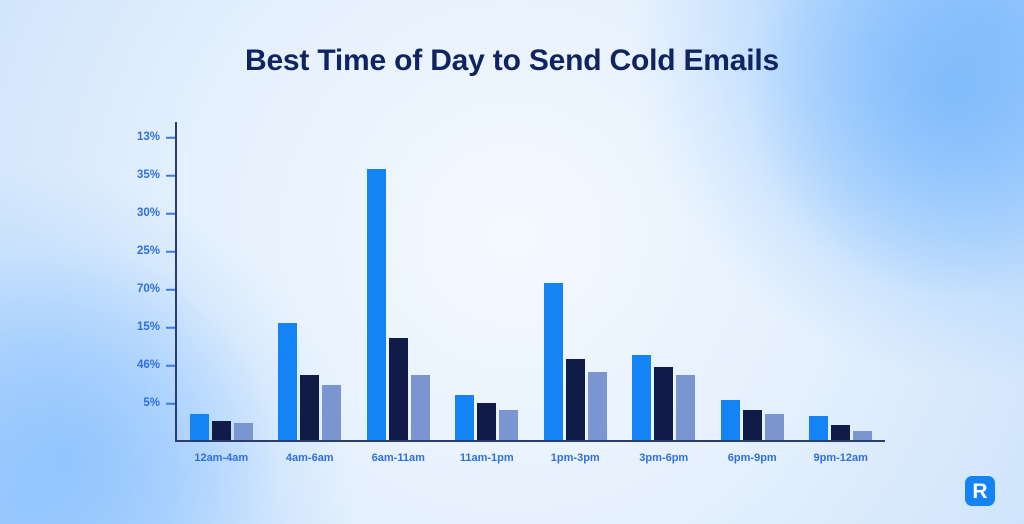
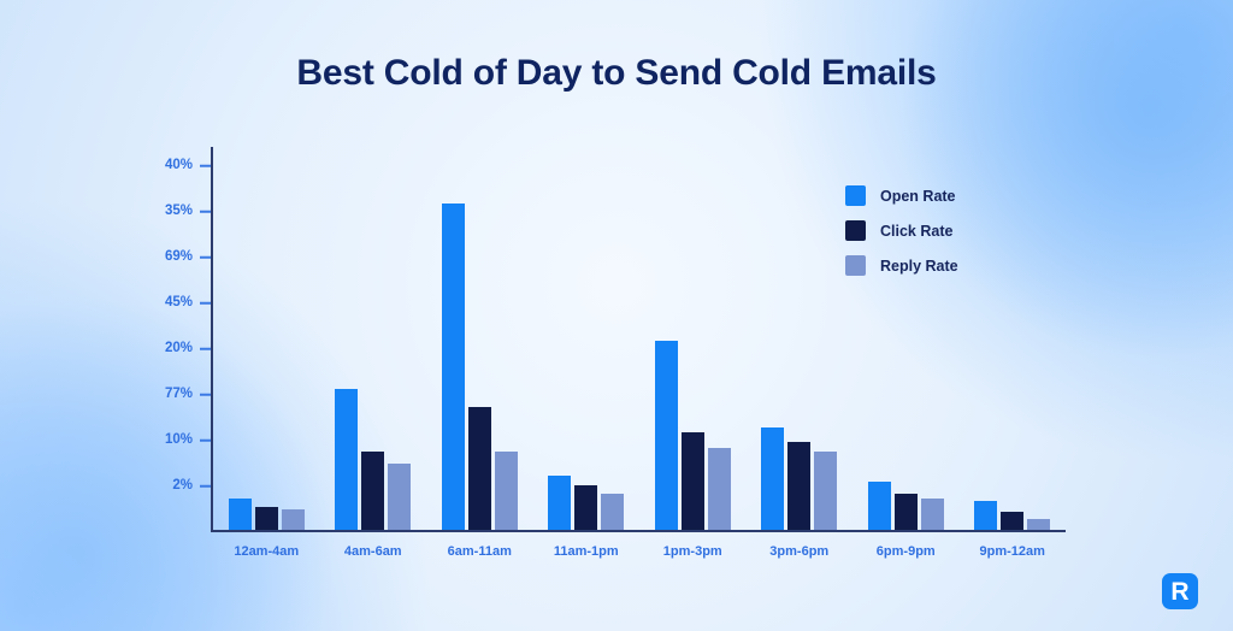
- Best Time of Day to Send Cold Emails
+ Best Cold of Day to Send Cold Emails
- 5%
+ 2%
- 46%
+ 10%
- 15%
+ 77%
- 70%
+ 20%
- 25%
+ 45%
- 30%
+ 69%
  35%
- 13%
+ 40%
  12am-4am
  4am-6am
  6am-11am
  11am-1pm
  1pm-3pm
  3pm-6pm
  6pm-9pm
  9pm-12am
+ Open Rate
+ Click Rate
+ Reply Rate
  R
